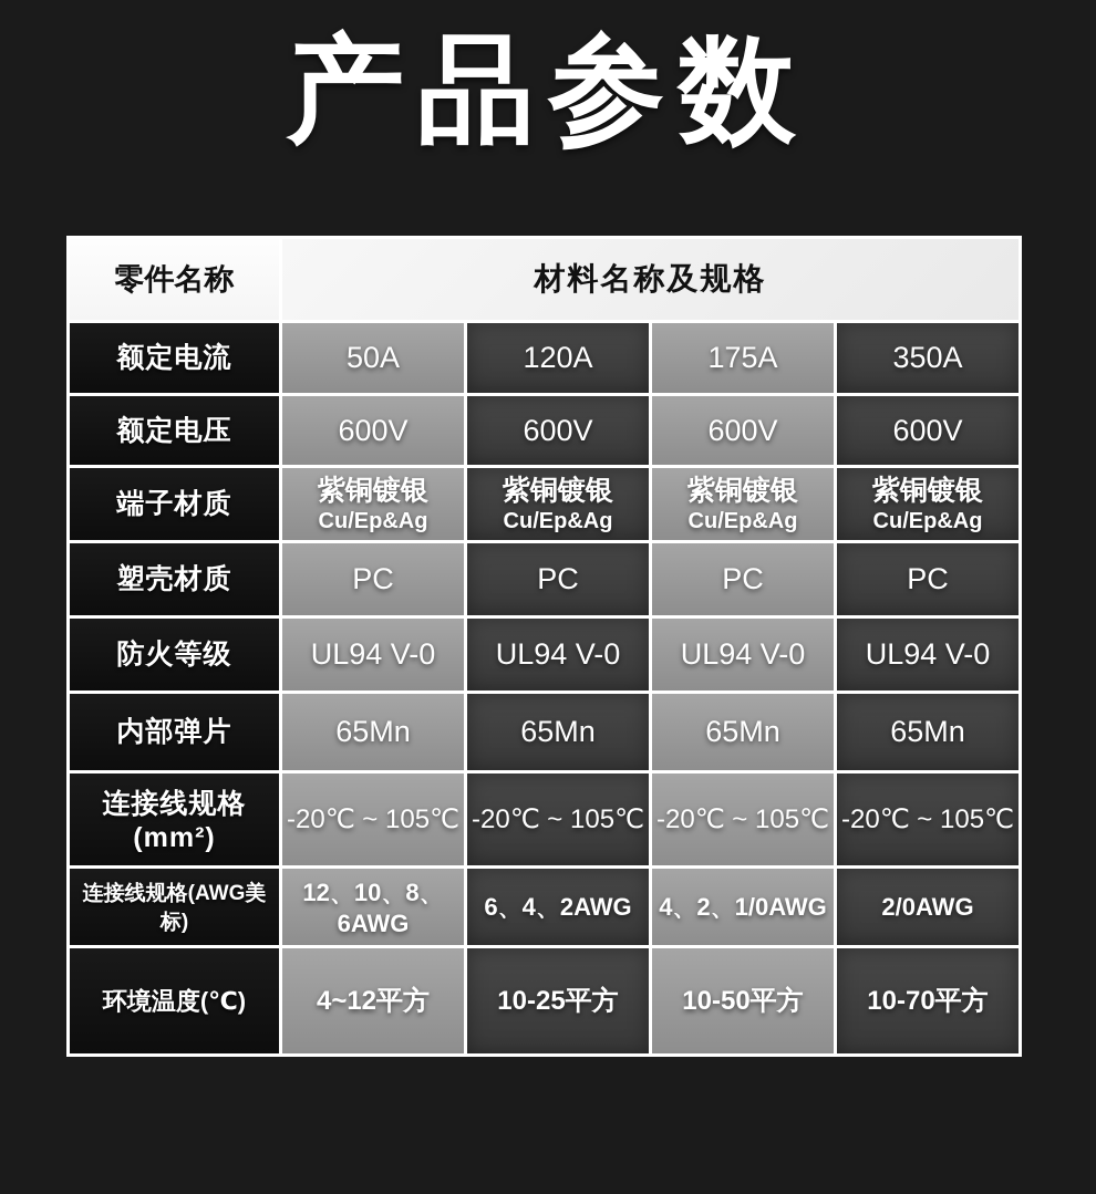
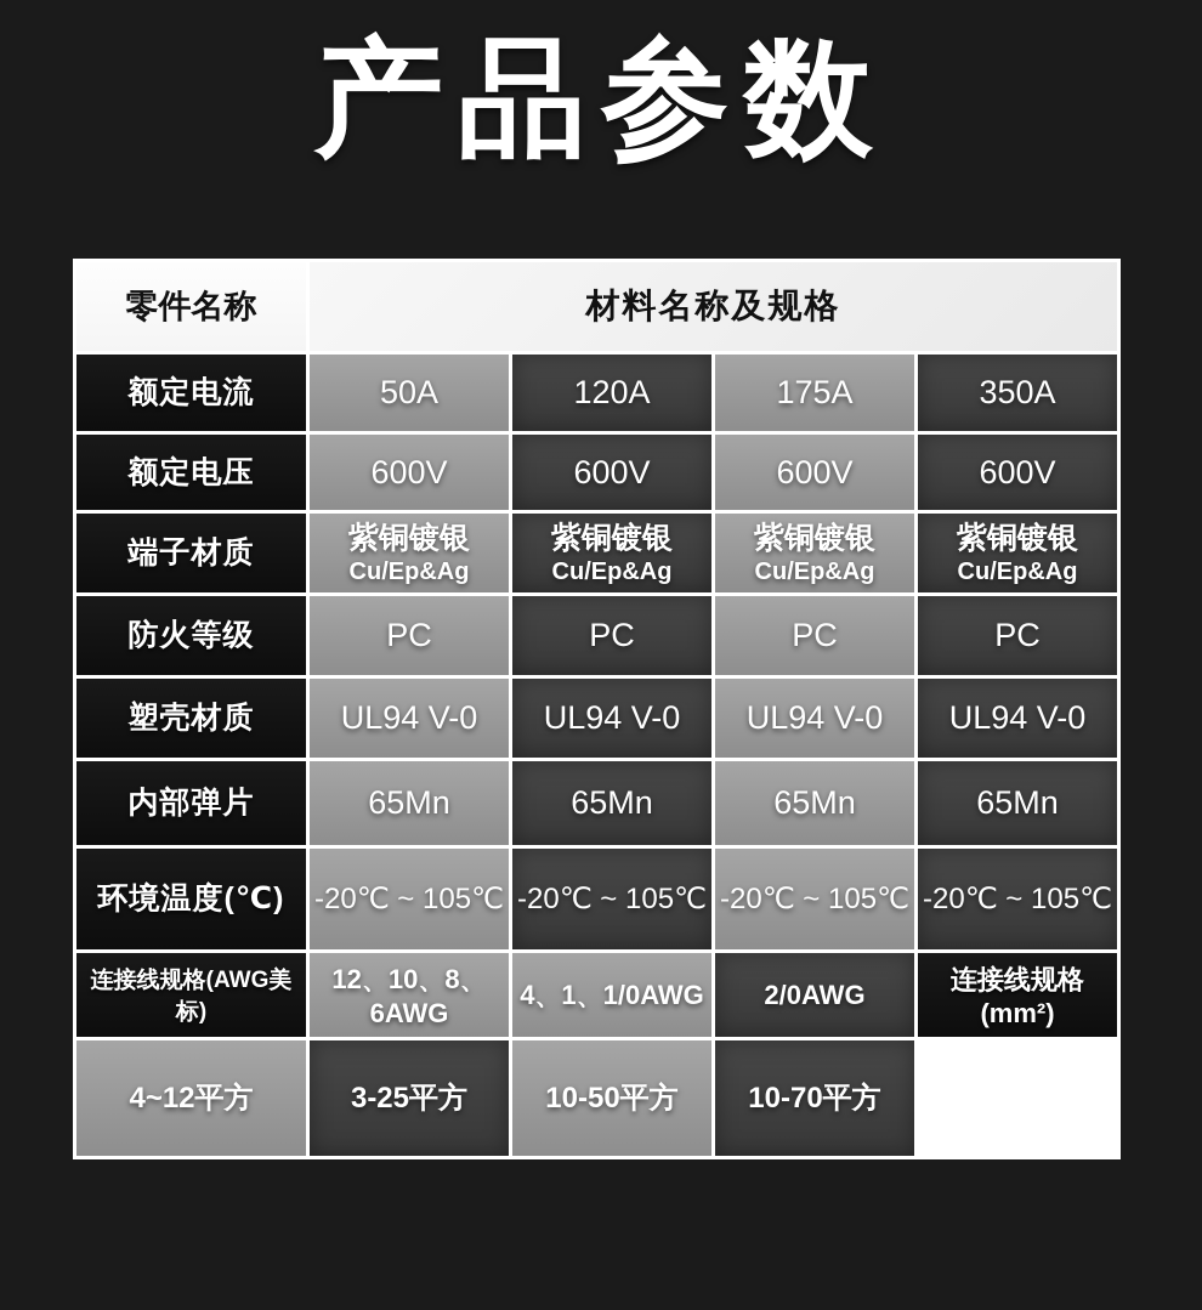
  产品参数
  零件名称
  材料名称及规格
  额定电流
  50A
  120A
  175A
  350A
  额定电压
  600V
  600V
  600V
  600V
  端子材质
  紫铜镀银
  Cu/Ep&Ag
  紫铜镀银
  Cu/Ep&Ag
  紫铜镀银
  Cu/Ep&Ag
  紫铜镀银
  Cu/Ep&Ag
- 塑壳材质
+ 防火等级
  PC
  PC
  PC
  PC
- 防火等级
+ 塑壳材质
  UL94 V-0
  UL94 V-0
  UL94 V-0
  UL94 V-0
  内部弹片
  65Mn
  65Mn
  65Mn
  65Mn
- 连接线规格(mm²)
+ 环境温度(℃)
  -20℃ ~ 105℃
  -20℃ ~ 105℃
  -20℃ ~ 105℃
  -20℃ ~ 105℃
  连接线规格(AWG美标)
  12、10、8、6AWG
- 6、4、2AWG
- 4、2、1/0AWG
+ 4、1、1/0AWG
  2/0AWG
- 环境温度(℃)
+ 连接线规格(mm²)
  4~12平方
- 10-25平方
+ 3-25平方
  10-50平方
  10-70平方
